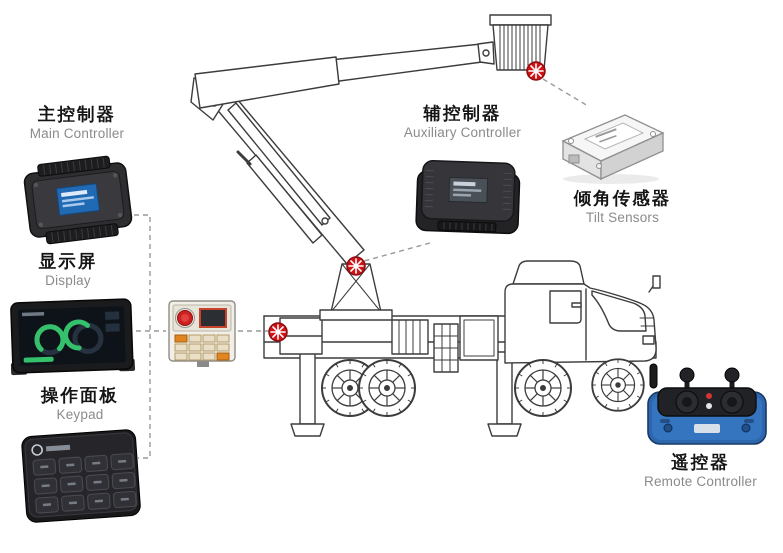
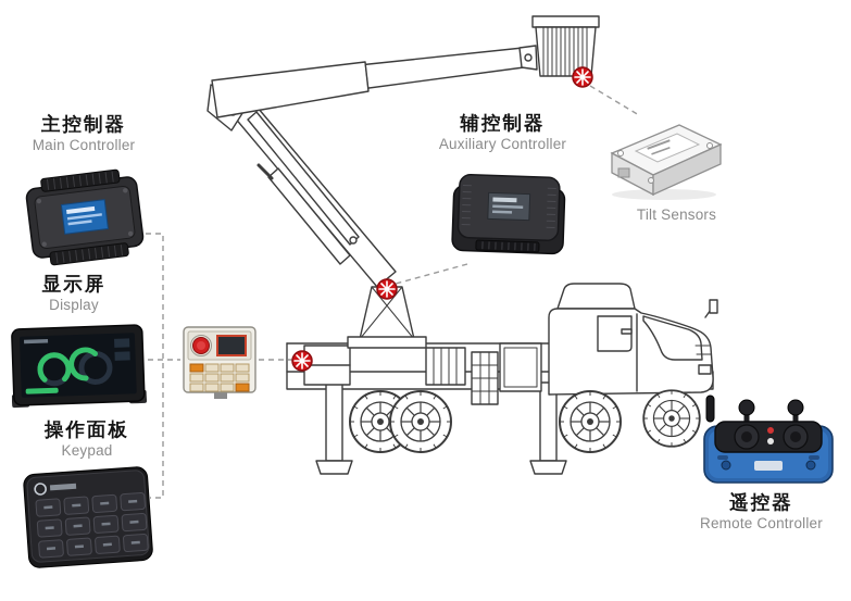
  主控制器
  Main Controller
  显示屏
  Display
  操作面板
  Keypad
  辅控制器
  Auxiliary Controller
- 倾角传感器
  Tilt Sensors
  遥控器
  Remote Controller
